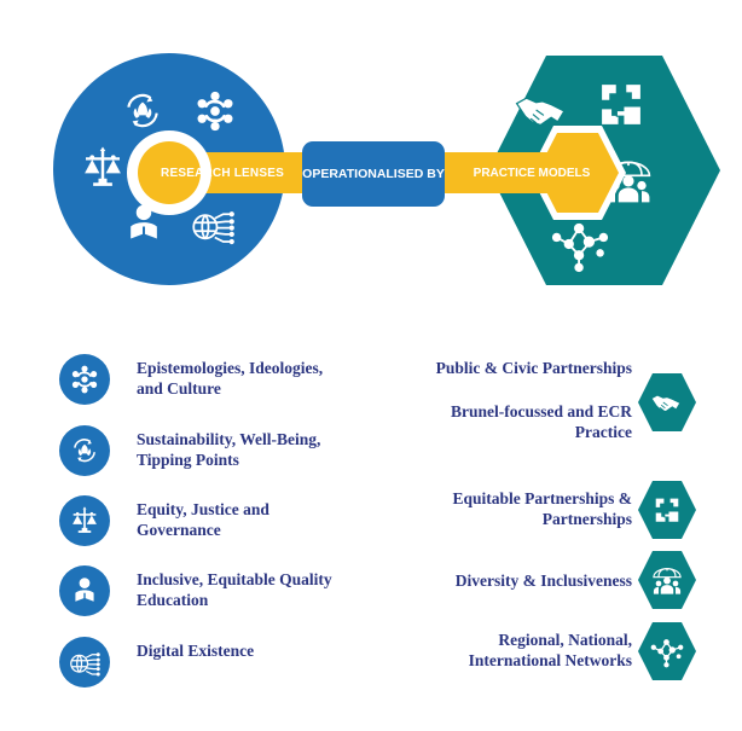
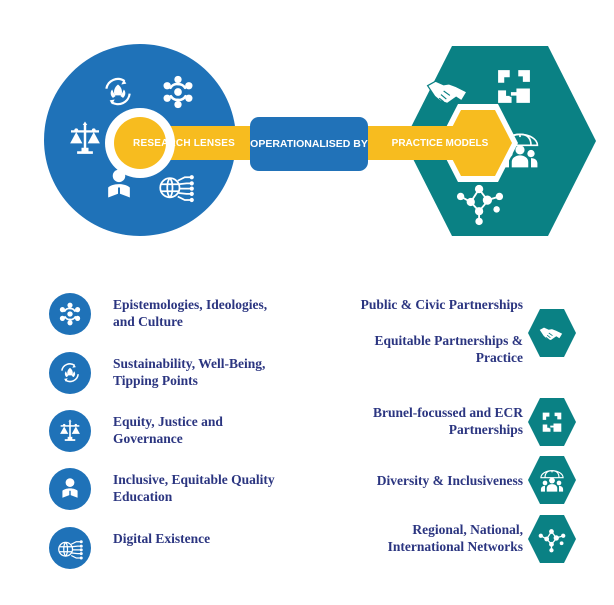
  RESEARCH LENSES
  PRACTICE MODELS
  OPERATIONALISED BY
  Epistemologies, Ideologies,
  and Culture
  Sustainability, Well-Being,
  Tipping Points
  Equity, Justice and
  Governance
  Inclusive, Equitable Quality
  Education
  Digital Existence
  Public & Civic Partnerships
- Brunel-focussed and ECR
+ Equitable Partnerships &
  Practice
- Equitable Partnerships &
+ Brunel-focussed and ECR
  Partnerships
  Diversity & Inclusiveness
  Regional, National,
  International Networks
